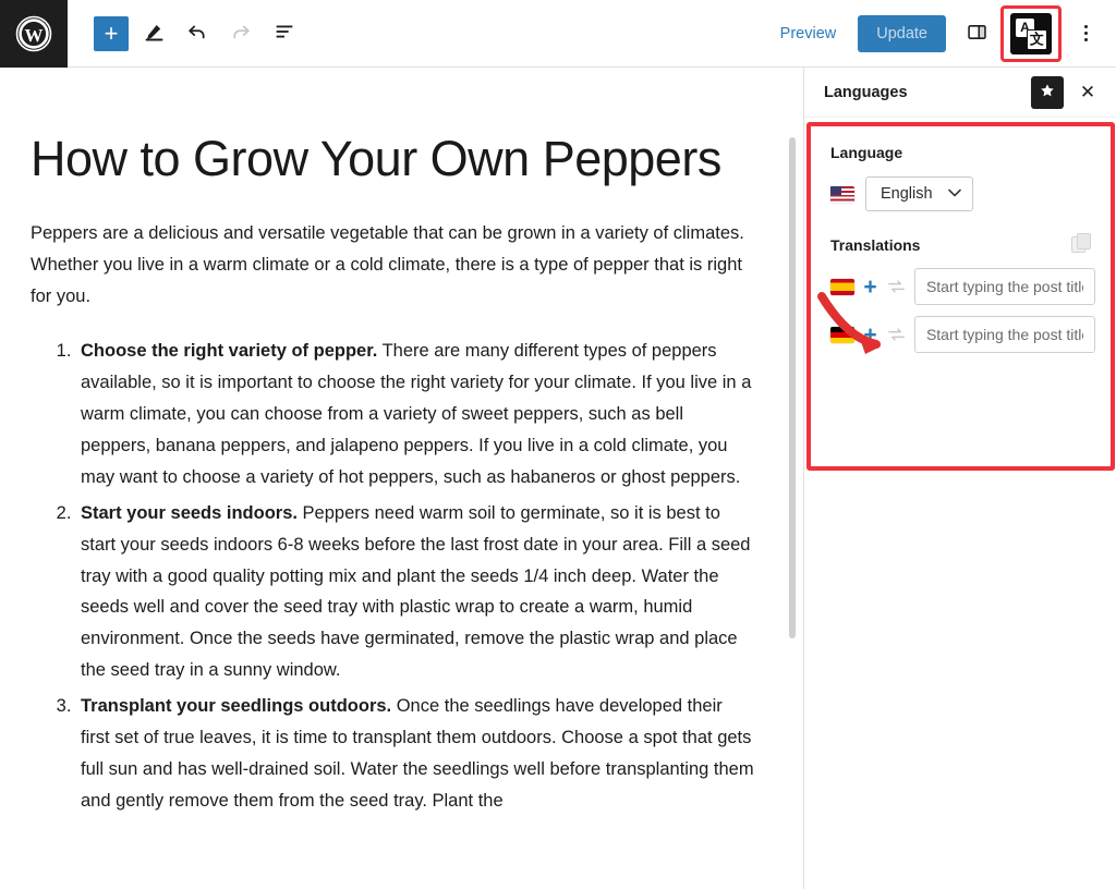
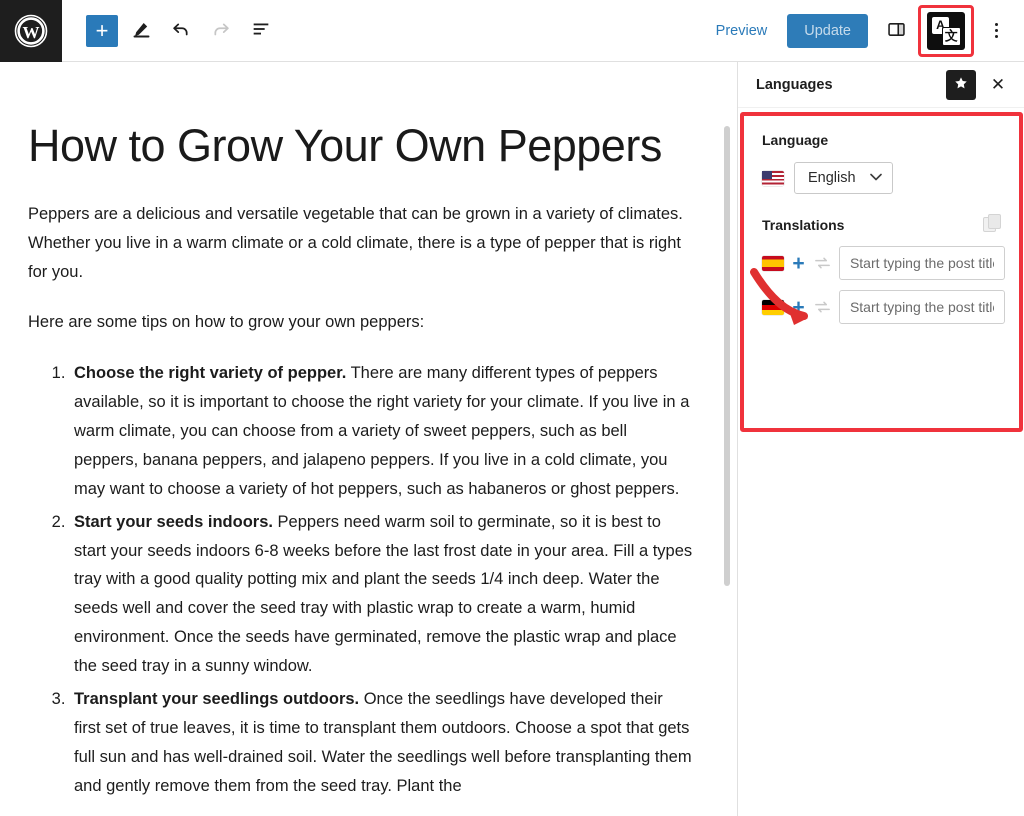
  W
  +
  Preview
  Update
  A
  文
  How to Grow Your Own Peppers
  Peppers are a delicious and versatile vegetable that can be grown in a variety of climates. Whether you live in a warm climate or a cold climate, there is a type of pepper that is right for you.
+ Here are some tips on how to grow your own peppers:
  Choose the right variety of pepper. There are many different types of peppers available, so it is important to choose the right variety for your climate. If you live in a warm climate, you can choose from a variety of sweet peppers, such as bell peppers, banana peppers, and jalapeno peppers. If you live in a cold climate, you may want to choose a variety of hot peppers, such as habaneros or ghost peppers.
- Start your seeds indoors. Peppers need warm soil to germinate, so it is best to start your seeds indoors 6-8 weeks before the last frost date in your area. Fill a seed tray with a good quality potting mix and plant the seeds 1/4 inch deep. Water the seeds well and cover the seed tray with plastic wrap to create a warm, humid environment. Once the seeds have germinated, remove the plastic wrap and place the seed tray in a sunny window.
+ Start your seeds indoors. Peppers need warm soil to germinate, so it is best to start your seeds indoors 6-8 weeks before the last frost date in your area. Fill a types tray with a good quality potting mix and plant the seeds 1/4 inch deep. Water the seeds well and cover the seed tray with plastic wrap to create a warm, humid environment. Once the seeds have germinated, remove the plastic wrap and place the seed tray in a sunny window.
  Transplant your seedlings outdoors. Once the seedlings have developed their first set of true leaves, it is time to transplant them outdoors. Choose a spot that gets full sun and has well-drained soil. Water the seedlings well before transplanting them and gently remove them from the seed tray. Plant the
  Languages
  ✕
  Language
  English
  Translations
  +
  Start typing the post titl
  +
  Start typing the post titl
